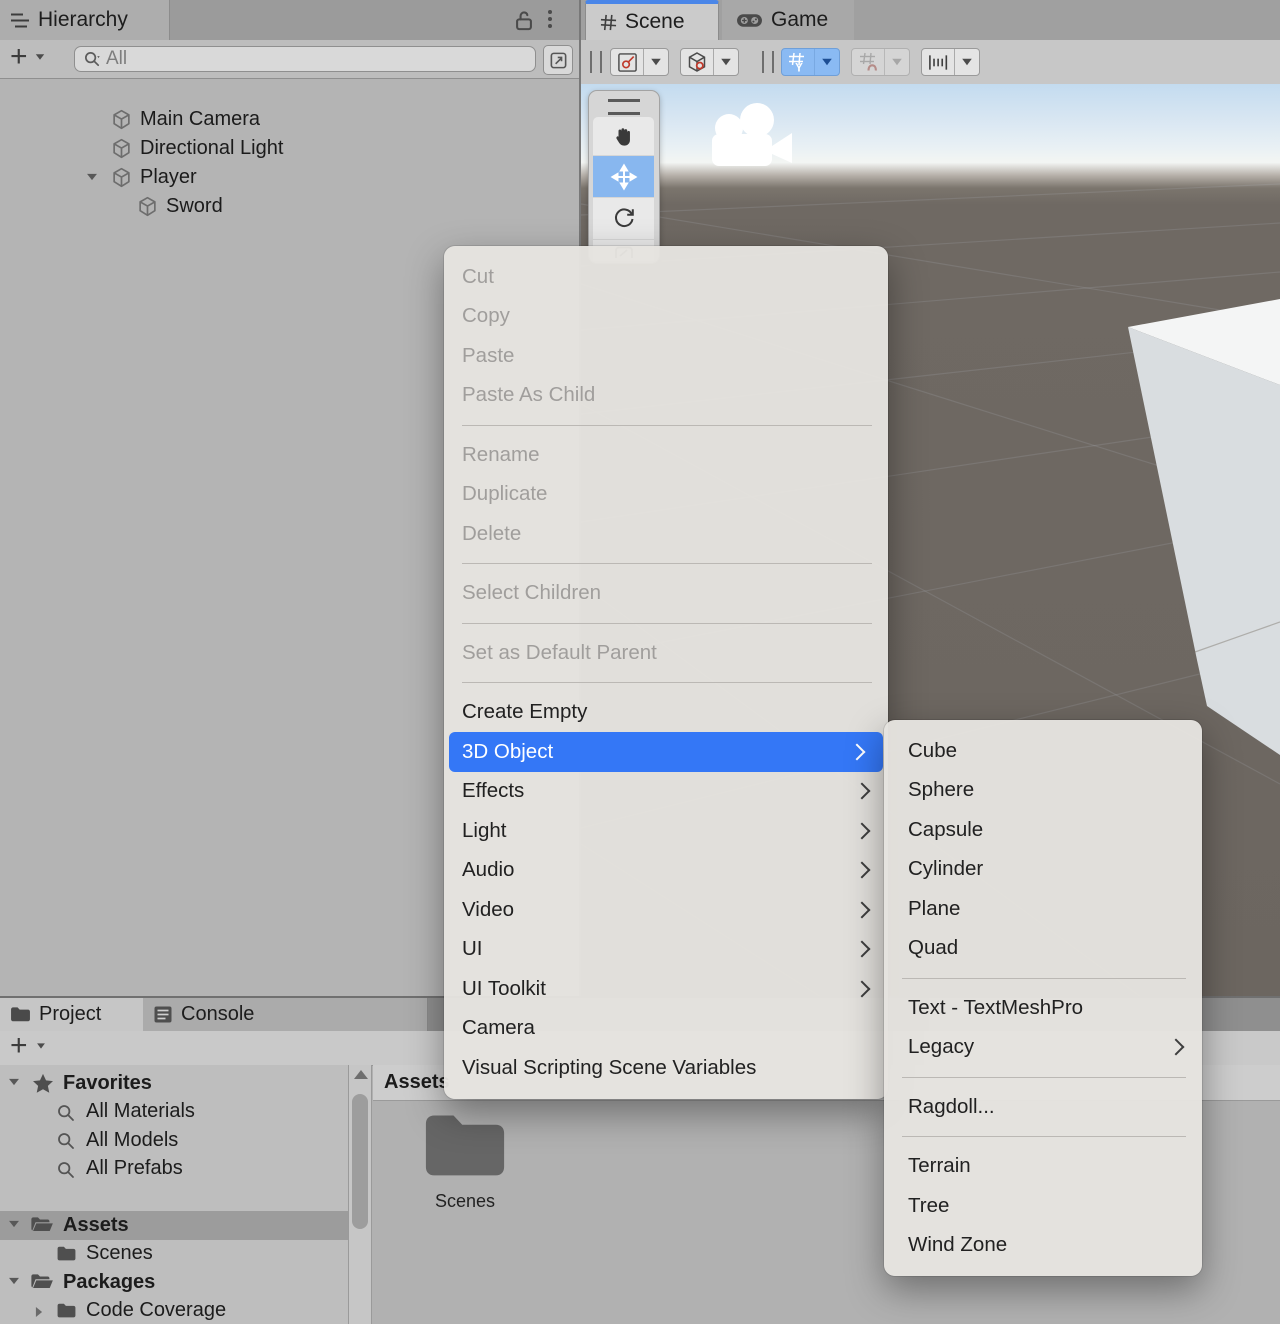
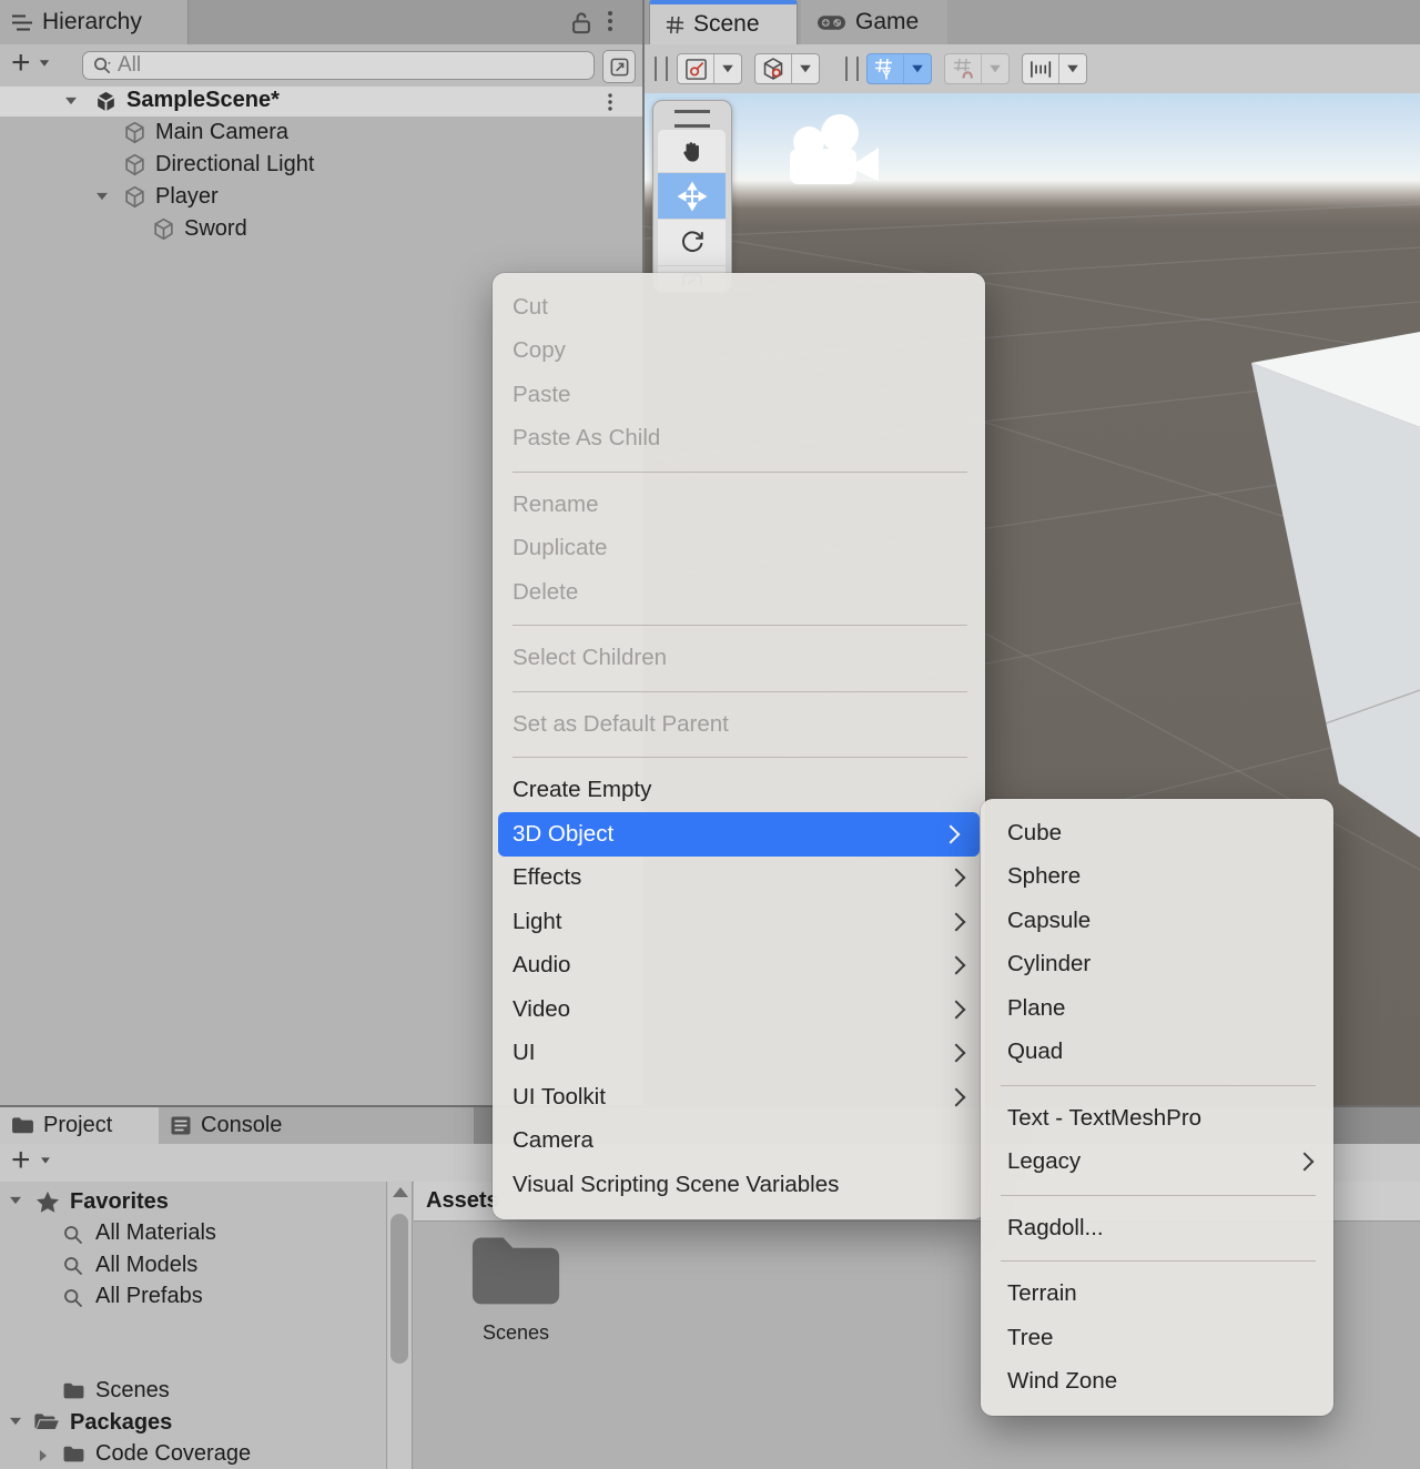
  Hierarchy
  +
  All
+ SampleScene*
  Main Camera
  Directional Light
  Player
  Sword
  Scene
  Game
  Y
  Project
  Console
  +
  Favorites
  All Materials
  All Models
  All Prefabs
- Assets
  Scenes
  Packages
  Code Coverage
  Asset
  Scenes
  Cut
  Copy
  Paste
  Paste As Child
  Rename
  Duplicate
  Delete
  Select Children
  Set as Default Parent
  Create Empty
  3D Object
  Effects
  Light
  Audio
  Video
  UI
  UI Toolkit
  Camera
  Visual Scripting Scene Variables
  Cube
  Sphere
  Capsule
  Cylinder
  Plane
  Quad
  Text - TextMeshPro
  Legacy
  Ragdoll...
  Terrain
  Tree
  Wind Zone
